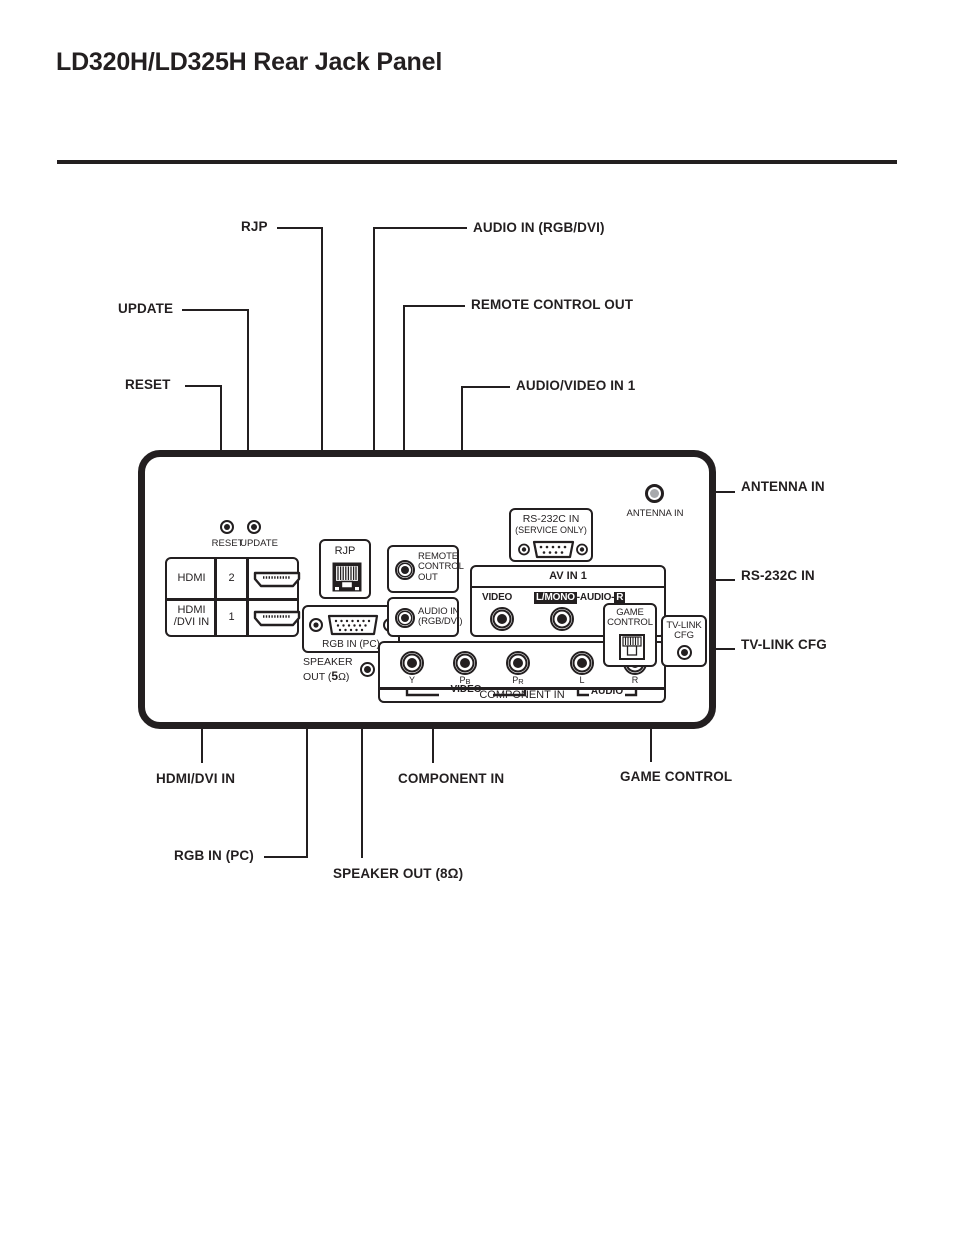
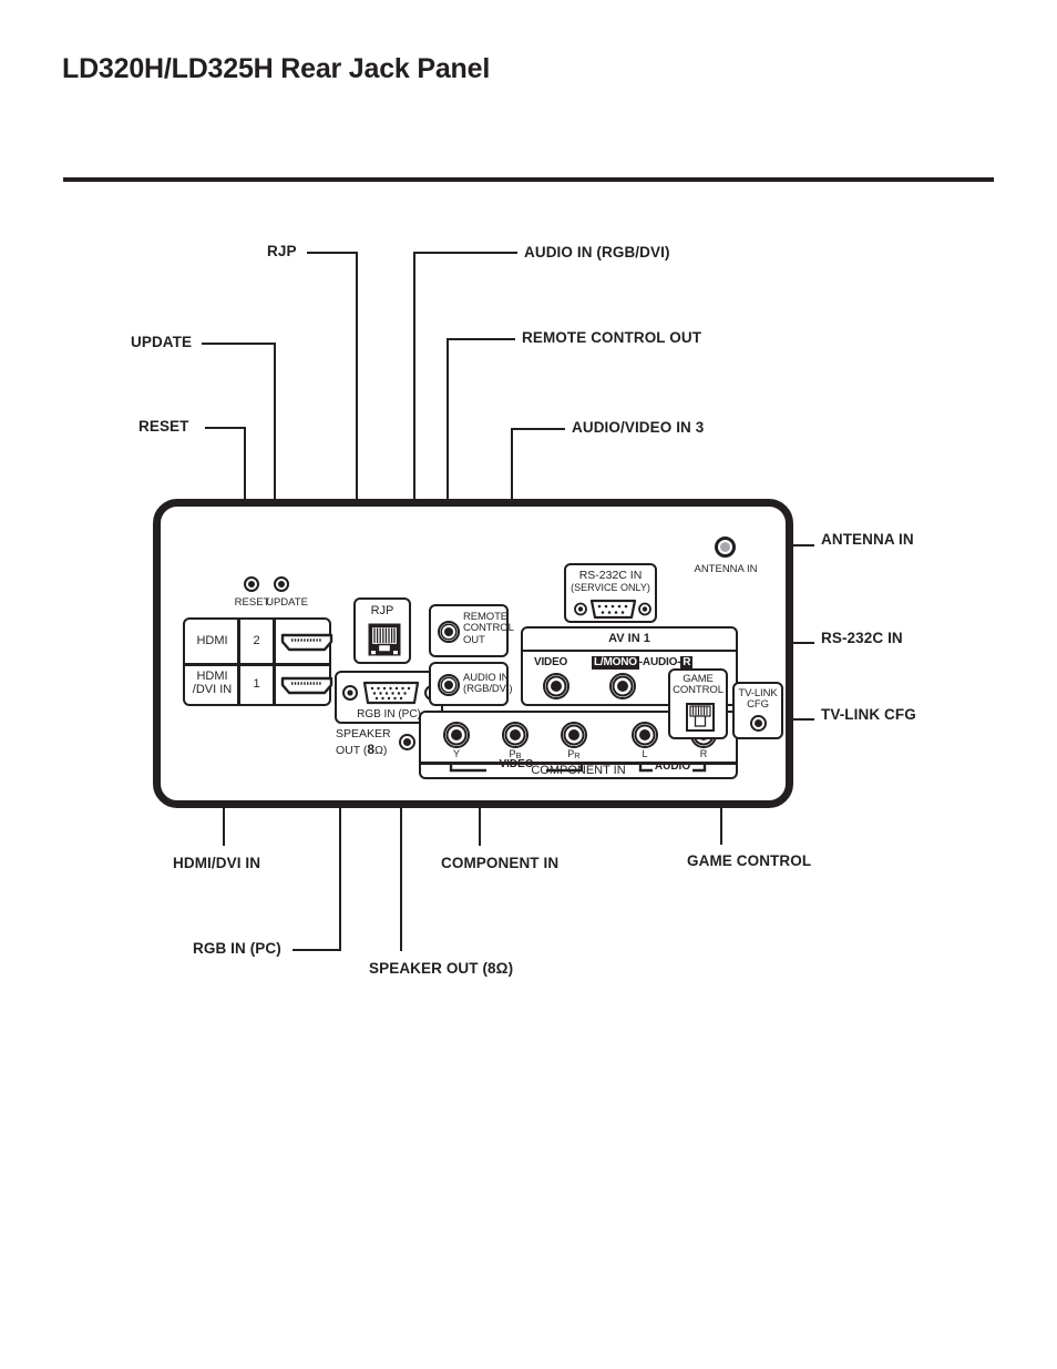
  LD320H/LD325H Rear Jack Panel
  RJP
  AUDIO IN (RGB/DVI)
  UPDATE
  REMOTE CONTROL OUT
  RESET
- AUDIO/VIDEO IN 1
+ AUDIO/VIDEO IN 3
  ANTENNA IN
  RS-232C IN
  TV-LINK CFG
  HDMI/DVI IN
  COMPONENT IN
  GAME CONTROL
  RGB IN (PC)
  SPEAKER OUT (8Ω)
  RESET
  UPDATE
  HDMI
  2
  HDMI
  /DVI IN
  1
  RJP
  RGB IN (PC
  SPEAKER
- OUT (5Ω)
+ OUT (8Ω)
  REMOTE
  CONTROL
  OUT
  AUDIO IN
  (RGB/DVI)
  RS-232C IN
  (SERVICE ONLY)
  AV IN 1
  VIDEO
  L/MONO -AUDIO- R
  Y
  PB
  PR
  L
  R
  VIDEO
  AUDIO
  COMPONENT IN
  ANTENNA IN
  GAME
  CONTROL
  TV-LINK
  CFG
